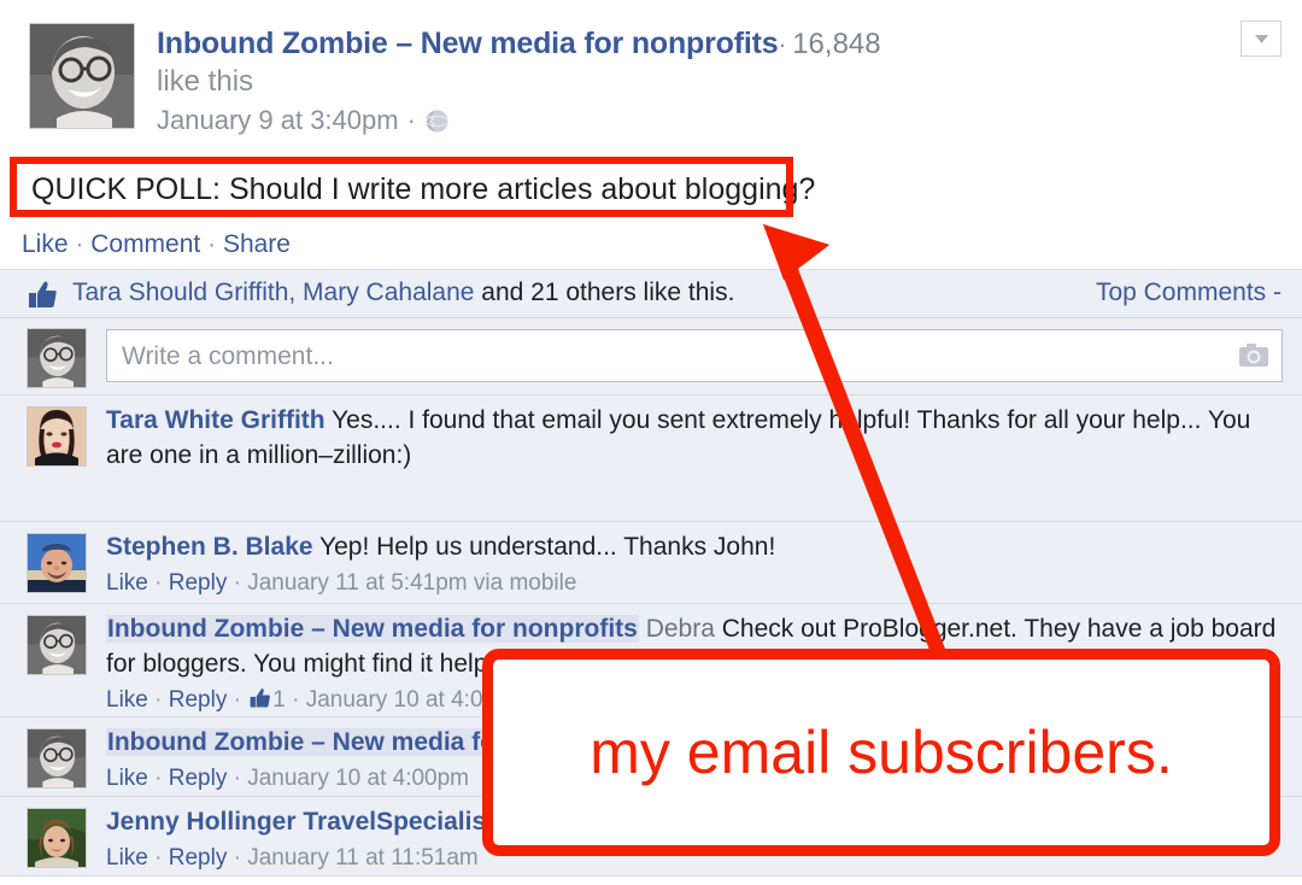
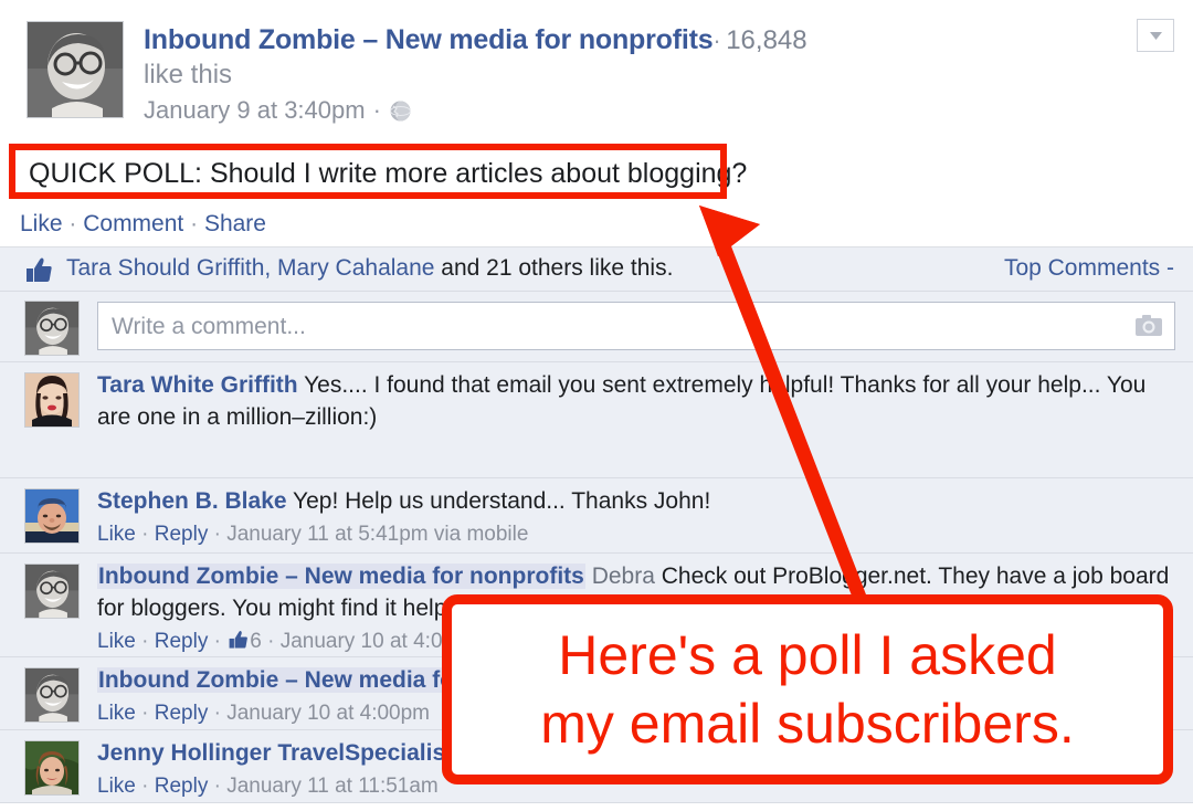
  Inbound Zombie – New media for nonprofits· 16,848
  like this
  January 9 at 3:40pm
  ·
  QUICK POLL: Should I write more articles about blogging?
  Like · Comment · Share
  Tara Should Griffith, Mary Cahalane and 21 others like this.
  Top Comments -
  Write a comment...
  Tara White Griffith Yes.... I found that email you sent extremely hlpful! Thanks for all your help... You are one in a million–zillion:)
  Stephen B. Blake Yep! Help us understand... Thanks John!
  Like · Reply · January 11 at 5:41pm via mobile
  Inbound Zombie – New media for nonprofits Debra Check out ProBloger.net. They have a job board for bloggers. You might find it help
- Like · Reply · 1 · January 10 at 4:0
+ Like · Reply · 6 · January 10 at 4:0
  Inbound Zombie – New media f
  Like · Reply · January 10 at 4:00pm
  Jenny Hollinger TravelSpecialis
  Like · Reply · January 11 at 11:51am
+ Here's a poll I asked
  my email subscribers.
